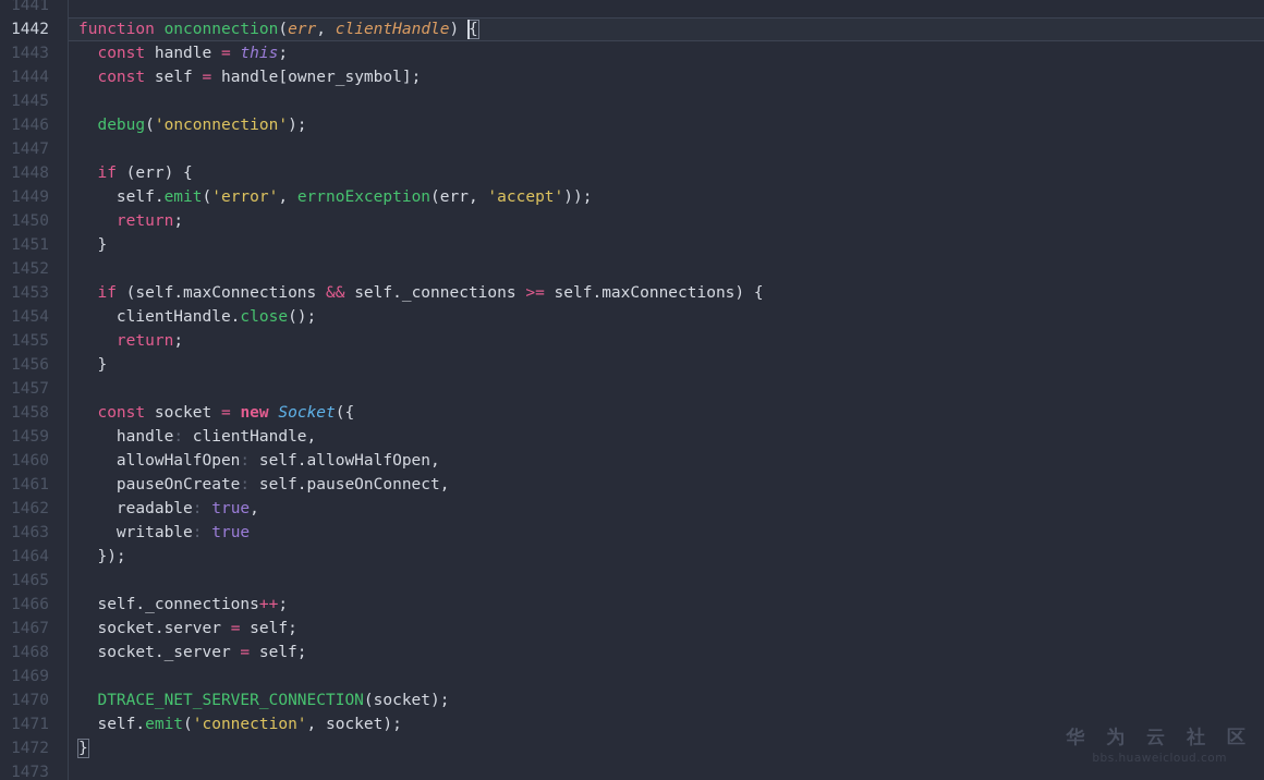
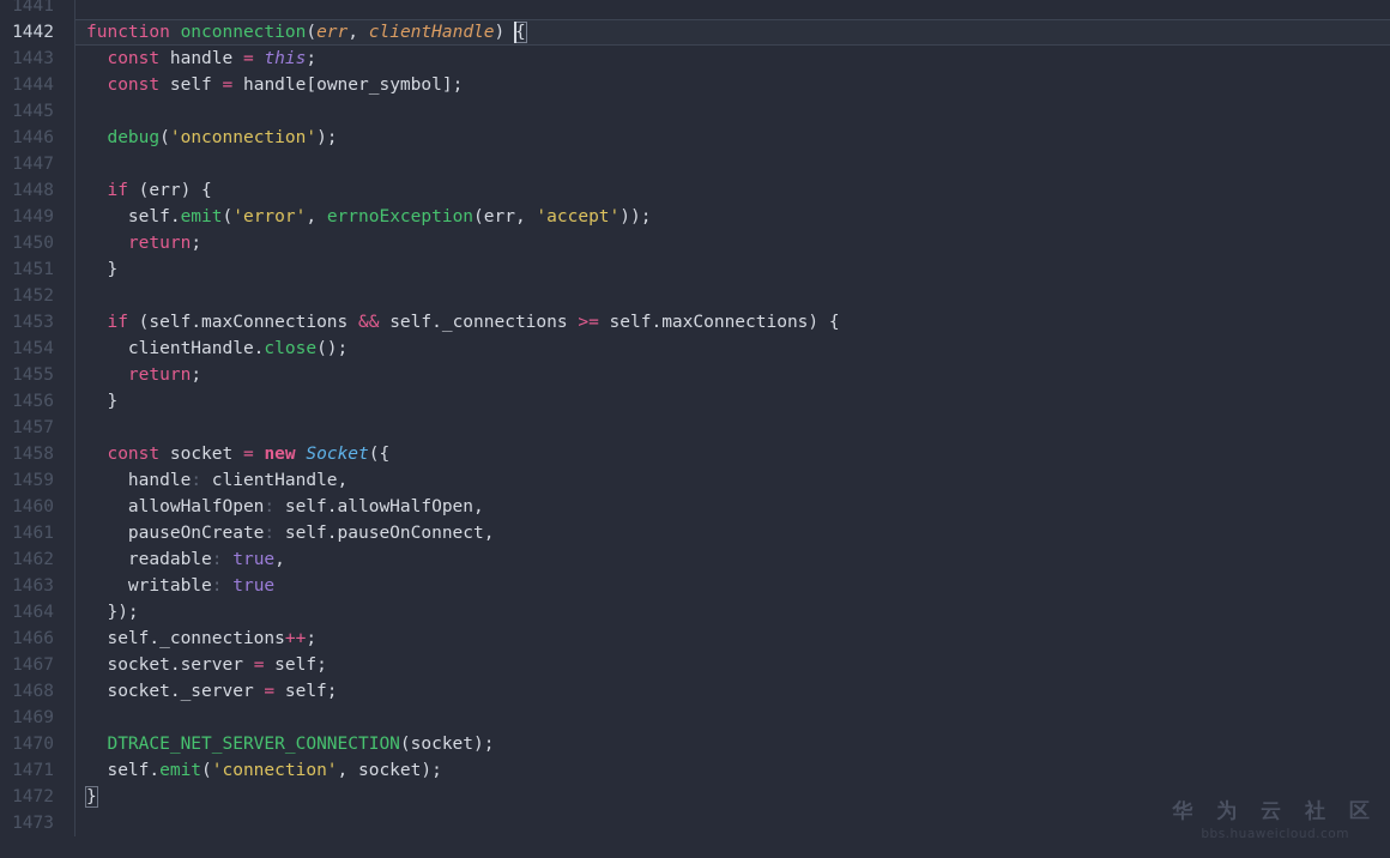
  1441
  1442
  function onconnection(err, clientHandle) {
  1443
  const handle = this;
  1444
  const self = handle[owner_symbol];
  1445
  1446
  debug('onconnection');
  1447
  1448
  if (err) {
  1449
  self.emit('error', errnoException(err, 'accept'));
  1450
  return;
  1451
  }
  1452
  1453
  if (self.maxConnections && self._connections >= self.maxConnections) {
  1454
  clientHandle.close();
  1455
  return;
  1456
  }
  1457
  1458
  const socket = new Socket({
  1459
  handle: clientHandle,
  1460
  allowHalfOpen: self.allowHalfOpen,
  1461
  pauseOnCreate: self.pauseOnConnect,
  1462
  readable: true,
  1463
  writable: true
  1464
  });
- 1465
  1466
  self._connections++;
  1467
  socket.server = self;
  1468
  socket._server = self;
  1469
  1470
  DTRACE_NET_SERVER_CONNECTION(socket);
  1471
  self.emit('connection', socket);
  1472
  }
  1473
  华 为 云 社 区
